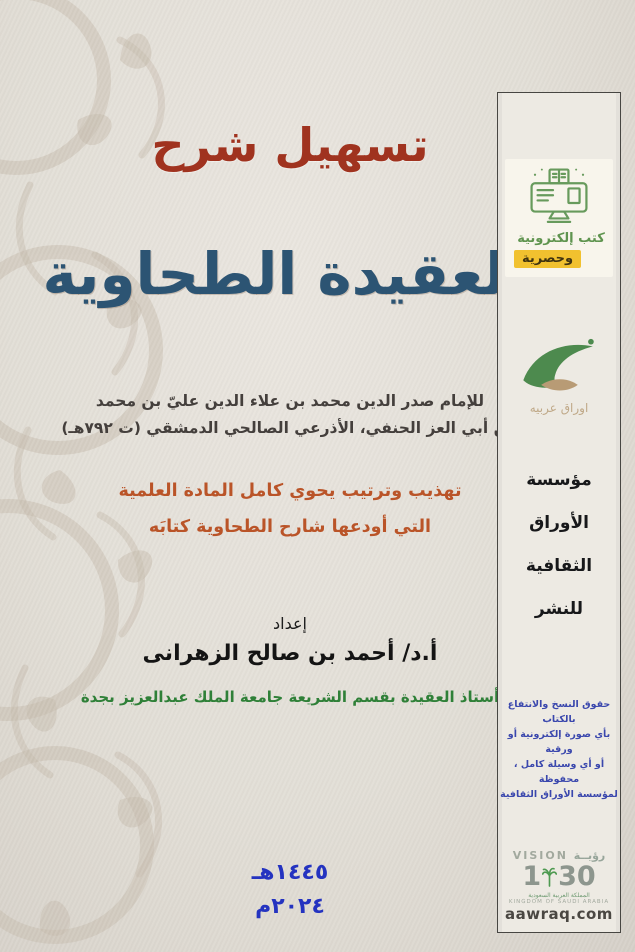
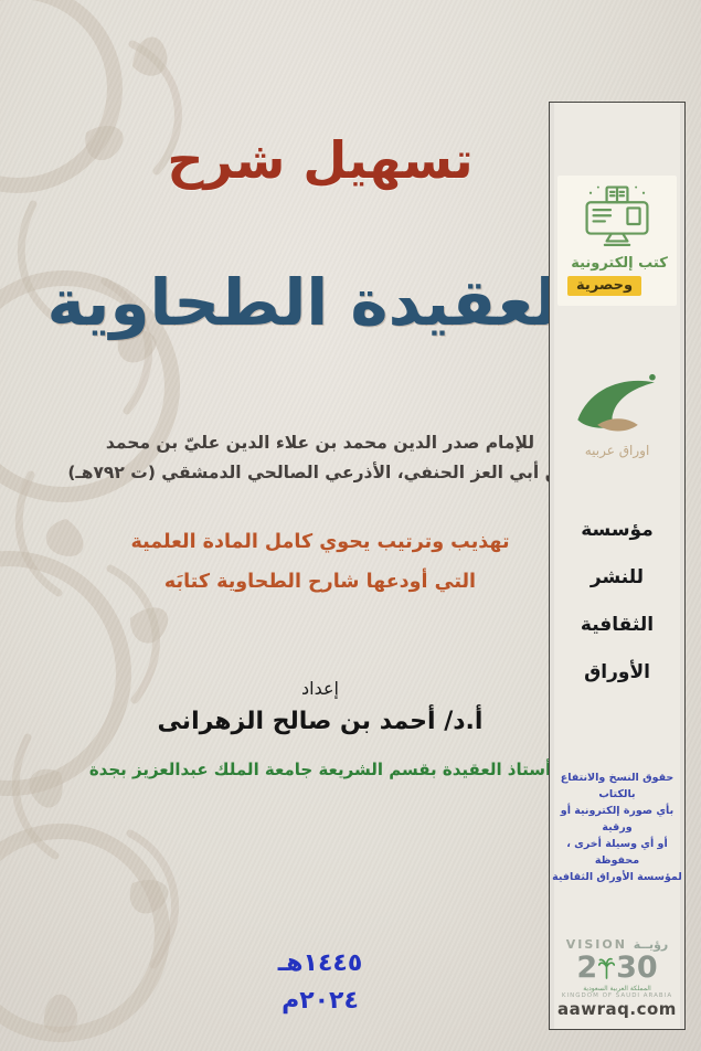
  تسهيل شرح
  لعقيدة الطحاوية
  للإمام صدر الدين محمد بن علاء الدين عليّ بن محمد
  أبي العز الحنفي، الأذرعي الصالحي الدمشقي (ت ٧٩٢هـ)
  تهذيب وترتيب يحوي كامل المادة العلمية
  التي أودعها شارح الطحاوية كتابَه
  إعداد
  أ.د/ أحمد بن صالح الزهرانى
  ستاذ العقيدة بقسم الشريعة جامعة الملك عبدالعزيز بجدة
  ١٤٤٥هـ
  ٢٠٢٤م
  كتب إلكترونية
  وحصرية
  اوراق عربيه
  مؤسسة
- الأوراق
+ للنشر
  الثقافية
- للنشر
+ الأوراق
  حقوق النسخ والانتفاع بالكتاب
  بأي صورة إلكترونية أو ورقية
- أو أي وسيلة كامل ، محفوظة
+ أو أي وسيلة أخرى ، محفوظة
  لمؤسسة الأوراق الثقافية
  VISION رؤيــة
- 1
+ 2
  30
  aawraq.com
